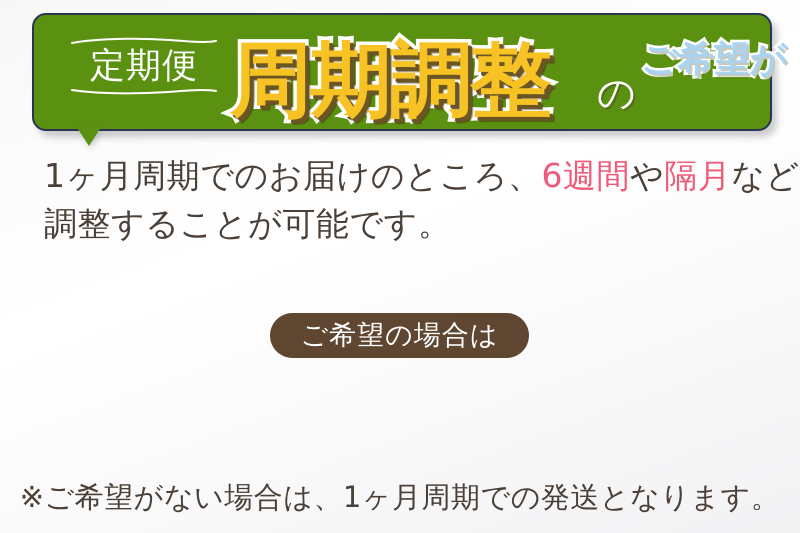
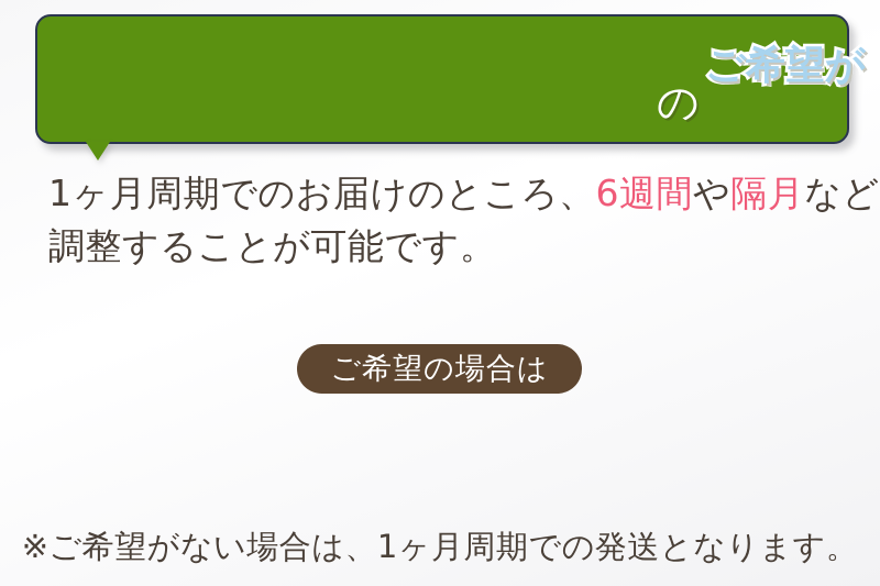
- 定期便
- 周期調整
  の
  ご希望が
  1ヶ月周期でのお届けのところ、6週間や隔月など
  調整することが可能です。
  ご希望の場合は
  ※ご希望がない場合は、1ヶ月周期での発送となります。
